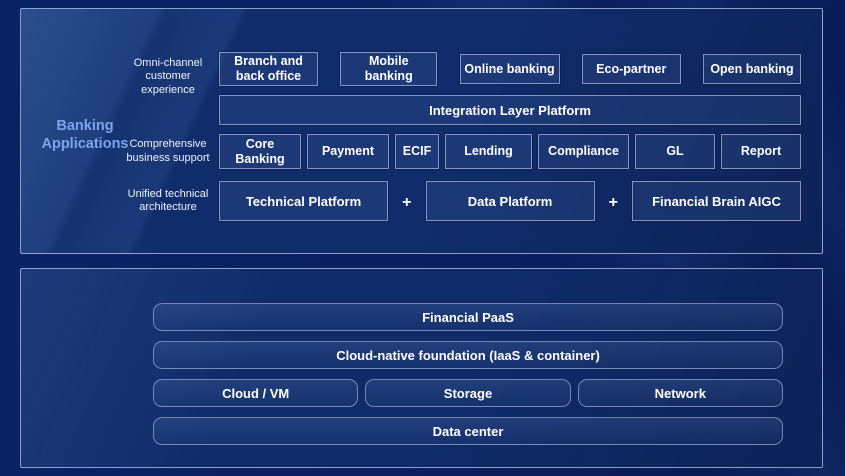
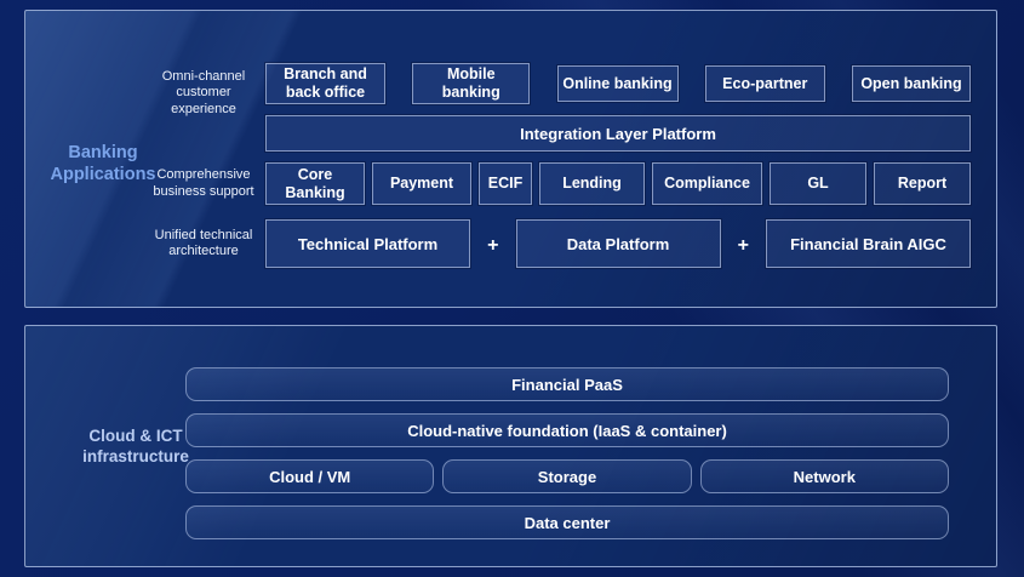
  Banking
  Applications
  Omni-channel
  customer
  experience
  Branch and
  back office
  Mobile
  banking
  Online banking
  Eco-partner
  Open banking
  Integration Layer Platform
  Comprehensive
  business support
  Core
  Banking
  Payment
  ECIF
  Lending
  Compliance
  GL
  Report
  Unified technical
  architecture
  Technical Platform
  +
  Data Platform
  +
  Financial Brain AIGC
+ Cloud & ICT
+ infrastructure
  Financial PaaS
  Cloud-native foundation (IaaS & container)
  Cloud / VM
  Storage
  Network
  Data center
